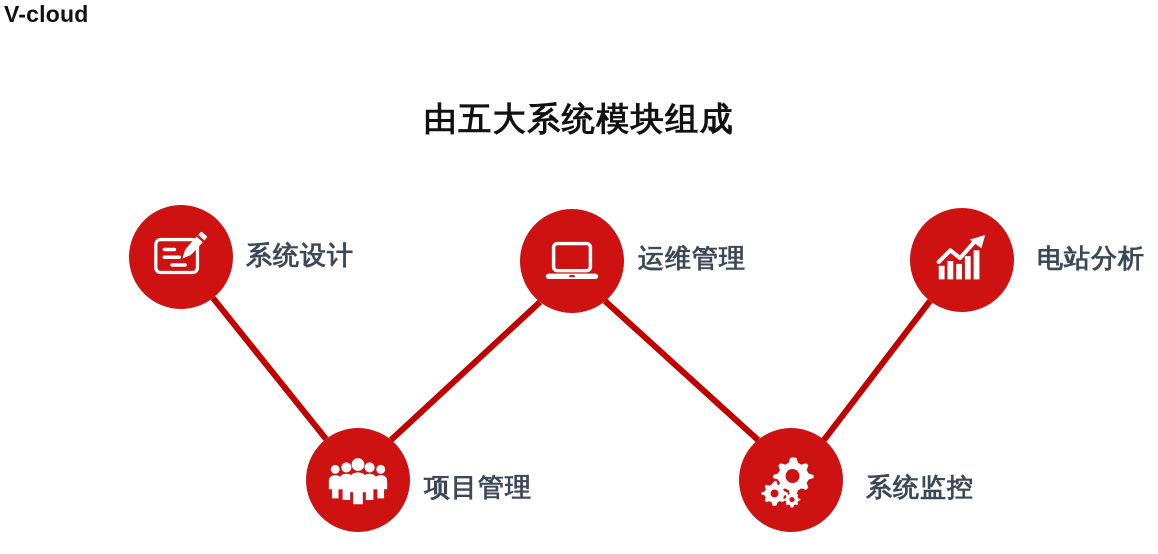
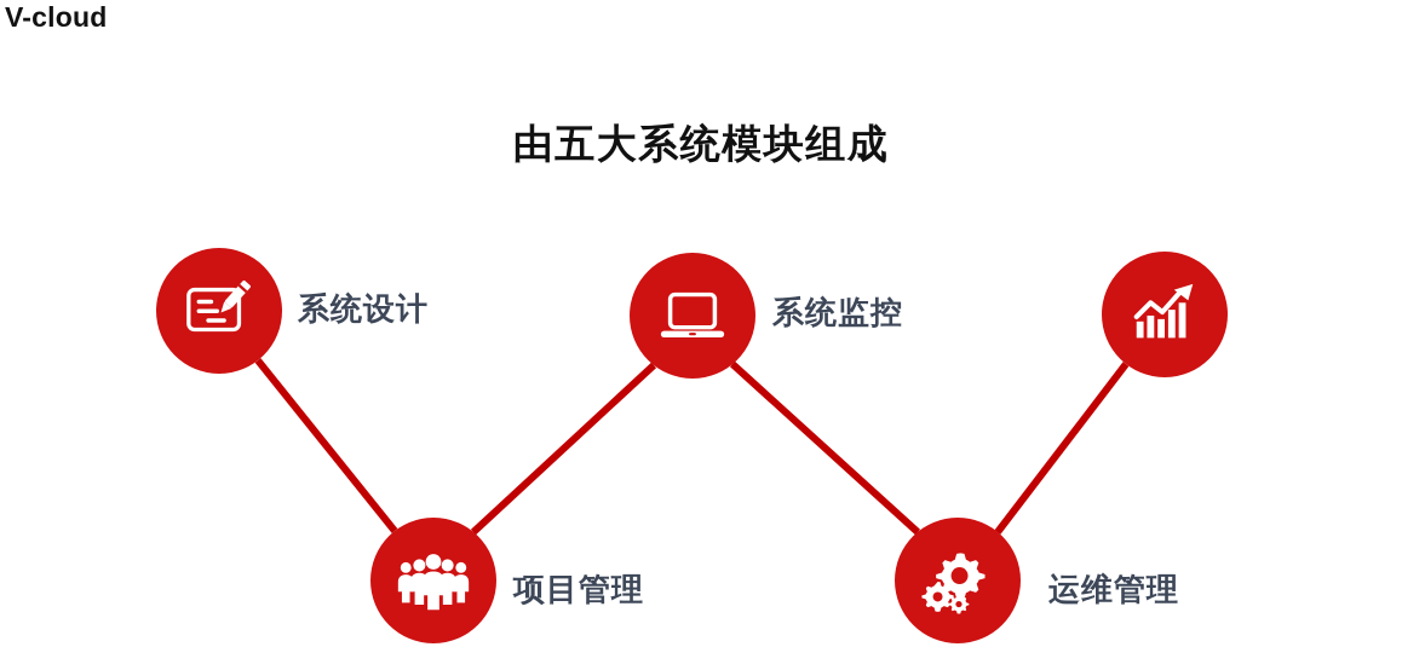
  V-cloud
  由五大系统模块组成
  系统设计
- 运维管理
+ 系统监控
- 电站分析
  项目管理
- 系统监控
+ 运维管理
